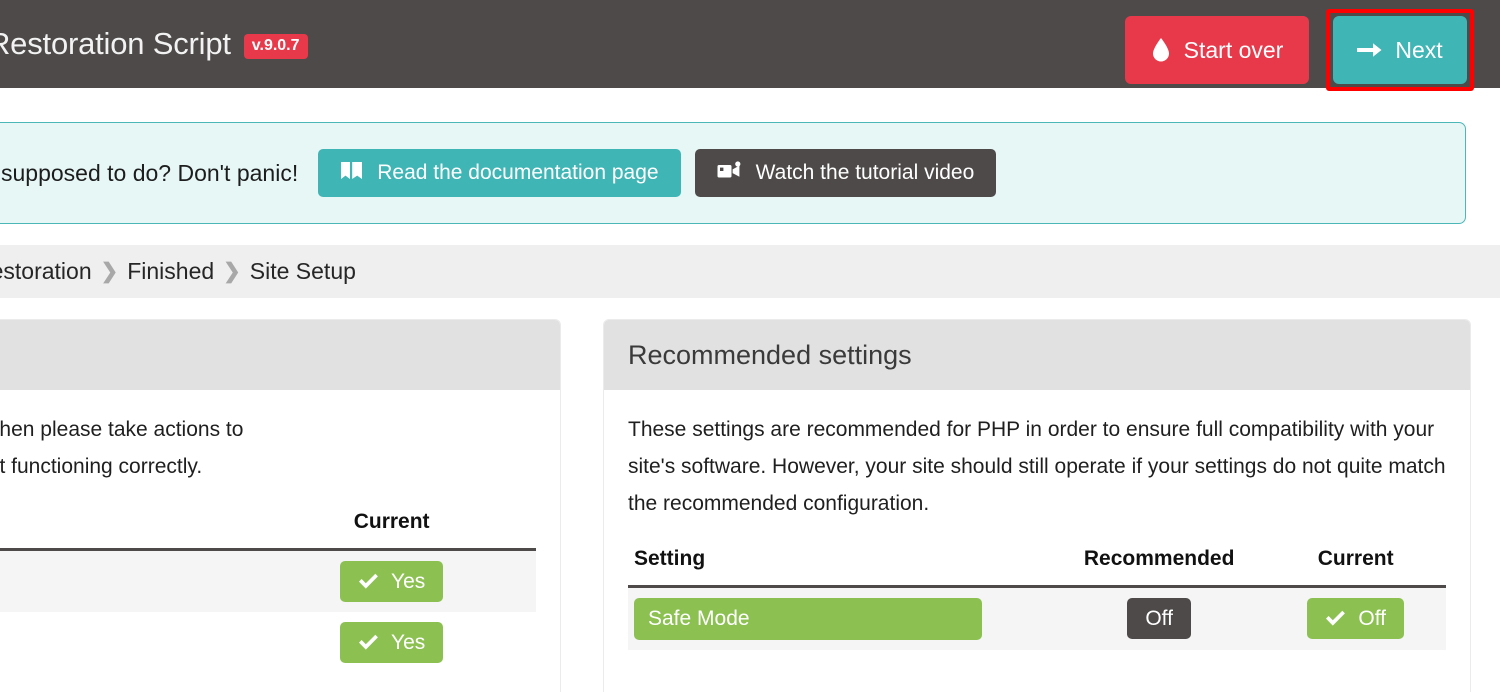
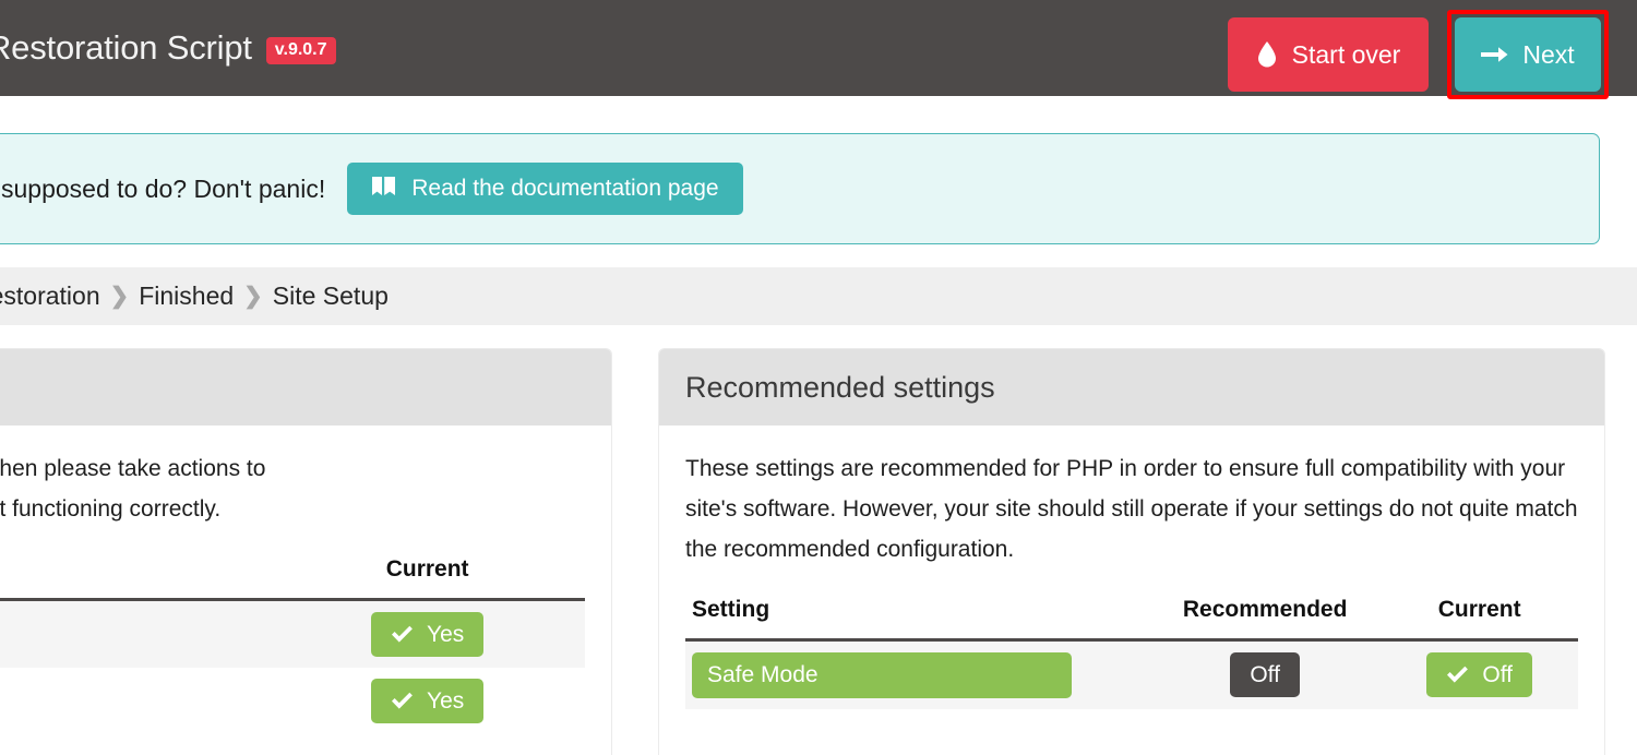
  estoration Script
  v.9.0.7
  Start over
  Next
  supposed to do? Don't panic!
  Read the documentation page
- Watch the tutorial video
  storation
  ❯
  Finished
  ❯
  Site Setup
  	Current
  	Yes
  	Yes
  Recommended settings
  These settings are recommended for PHP in order to ensure full compatibility with your site's software. However, your site should still operate if your settings do not quite match the recommended configuration.
  Setting	Recommended	Current
  Safe Mode	Off	Off
